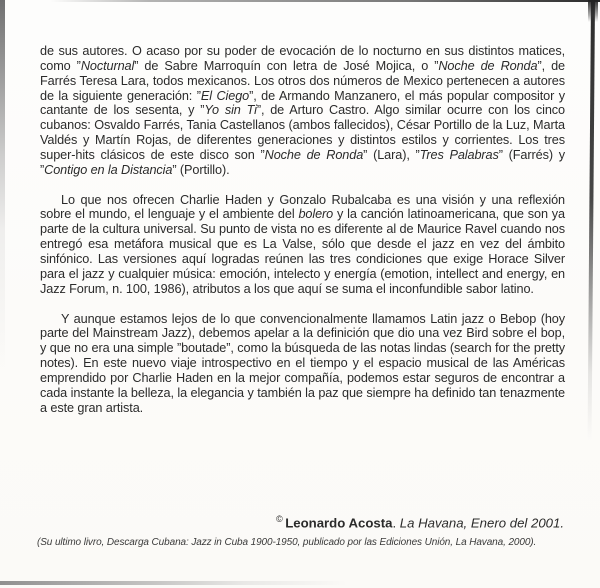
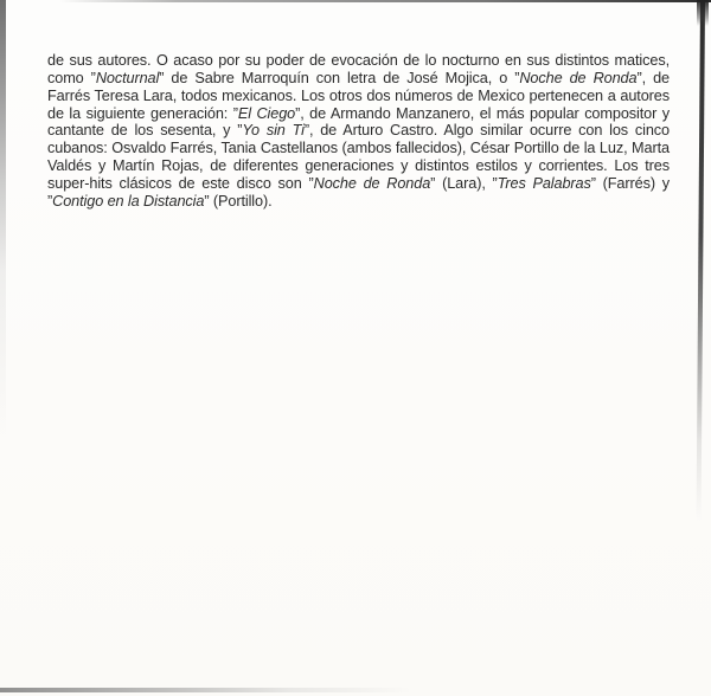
  de sus autores. O acaso por su poder de evocación de lo nocturno en sus distintos matices, como ”Nocturnal” de Sabre Marroquín con letra de José Mojica, o ”Noche de Ronda”, de Farrés Teresa Lara, todos mexicanos. Los otros dos números de Mexico pertenecen a autores de la siguiente generación: ”El Ciego”, de Armando Manzanero, el más popular compositor y cantante de los sesenta, y ”Yo sin Ti”, de Arturo Castro. Algo similar ocurre con los cinco cubanos: Osvaldo Farrés, Tania Castellanos (ambos fallecidos), César Portillo de la Luz, Marta Valdés y Martín Rojas, de diferentes generaciones y distintos estilos y corrientes. Los tres super-hits clásicos de este disco son ”Noche de Ronda” (Lara), ”Tres Palabras” (Farrés) y ”Contigo en la Distancia” (Portillo).
- Lo que nos ofrecen Charlie Haden y Gonzalo Rubalcaba es una visión y una reflexión sobre el mundo, el lenguaje y el ambiente del bolero y la canción latinoamericana, que son ya parte de la cultura universal. Su punto de vista no es diferente al de Maurice Ravel cuando nos entregó esa metáfora musical que es La Valse, sólo que desde el jazz en vez del ámbito sinfónico. Las versiones aquí logradas reúnen las tres condiciones que exige Horace Silver para el jazz y cualquier música: emoción, intelecto y energía (emotion, intellect and energy, en Jazz Forum, n. 100, 1986), atributos a los que aquí se suma el inconfundible sabor latino.
- Y aunque estamos lejos de lo que convencionalmente llamamos Latin jazz o Bebop (hoy parte del Mainstream Jazz), debemos apelar a la definición que dio una vez Bird sobre el bop, y que no era una simple ”boutade”, como la búsqueda de las notas lindas (search for the pretty notes). En este nuevo viaje introspectivo en el tiempo y el espacio musical de las Américas emprendido por Charlie Haden en la mejor compañía, podemos estar seguros de encontrar a cada instante la belleza, la elegancia y también la paz que siempre ha definido tan tenazmente a este gran artista.
- © Leonardo Acosta. La Havana, Enero del 2001.
- (Su ultimo livro, Descarga Cubana: Jazz in Cuba 1900-1950, publicado por las Ediciones Unión, La Havana, 2000).
